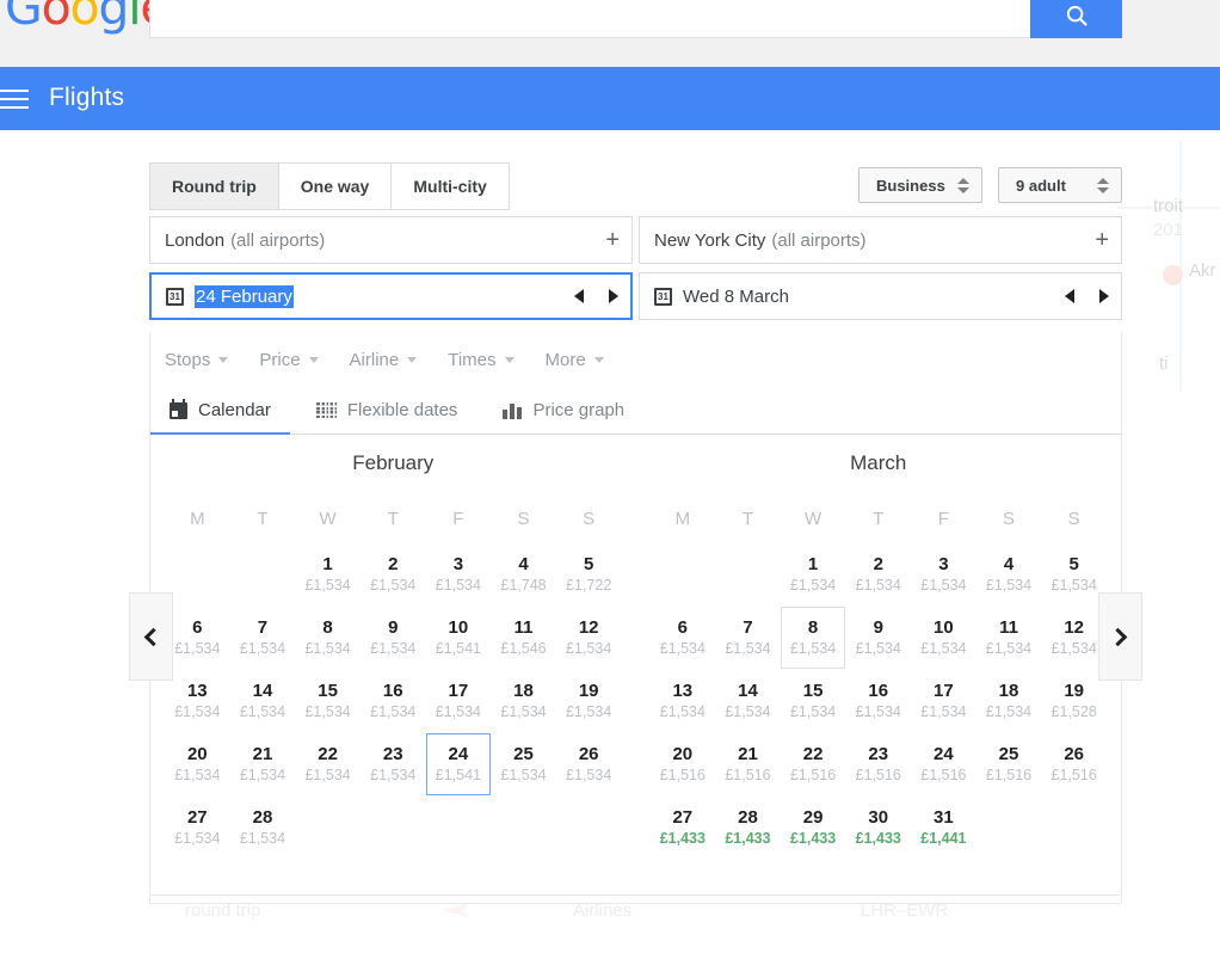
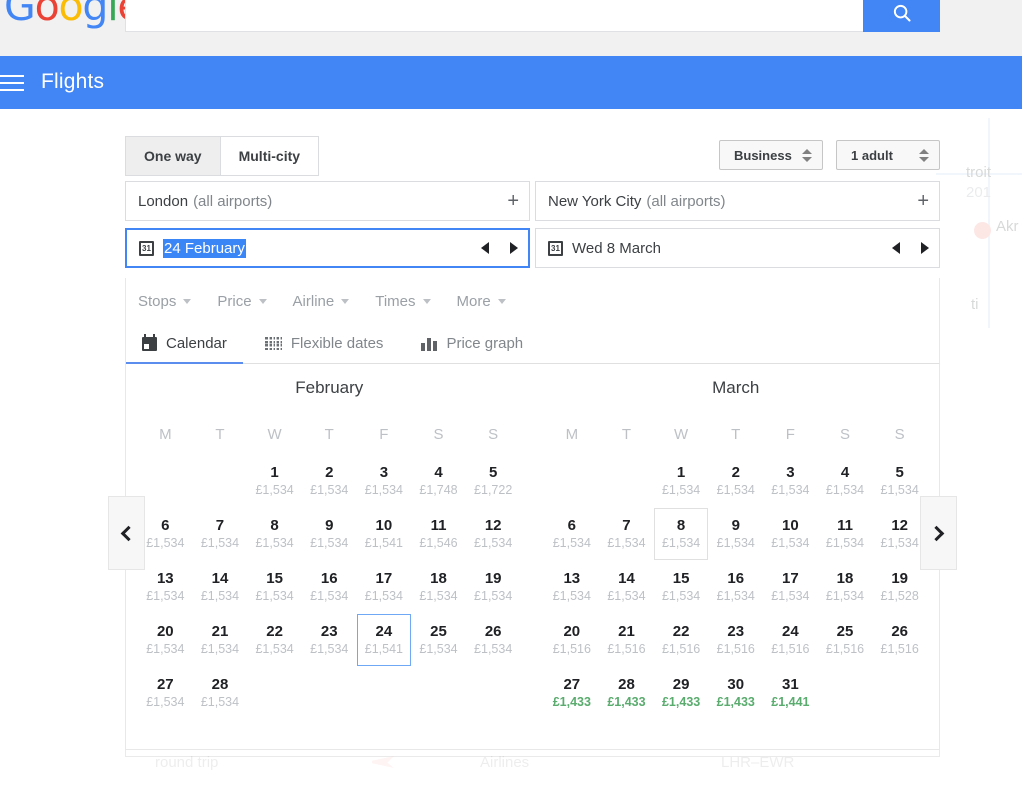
  troit
  Akr
  ti
  round trip
  Airlines
  Googl
  Flights
- Round trip
  One way
  Multi-city
  Business
- 9 adult
+ 1 adult
  London
  (all airports)
  +
  New York City
  (all airports)
  +
  31
  24 February
  31
  Wed 8 March
  Stops
  Price
  Airline
  Times
  More
  Calendar
  Flexible dates
  Price graph
  February
  M
  T
  W
  T
  F
  S
  S
  1
  £1,534
  2
  £1,534
  3
  £1,534
  4
  £1,748
  5
  £1,722
  6
  £1,534
  7
  £1,534
  8
  £1,534
  9
  £1,534
  10
  £1,541
  11
  £1,546
  12
  £1,534
  13
  £1,534
  14
  £1,534
  15
  £1,534
  16
  £1,534
  17
  £1,534
  18
  £1,534
  19
  £1,534
  20
  £1,534
  21
  £1,534
  22
  £1,534
  23
  £1,534
  24
  £1,541
  25
  £1,534
  26
  £1,534
  27
  £1,534
  28
  £1,534
  March
  M
  T
  W
  T
  F
  S
  S
  1
  £1,534
  2
  £1,534
  3
  £1,534
  4
  £1,534
  5
  £1,534
  6
  £1,534
  7
  £1,534
  8
  £1,534
  9
  £1,534
  10
  £1,534
  11
  £1,534
  12
  £1,534
  13
  £1,534
  14
  £1,534
  15
  £1,534
  16
  £1,534
  17
  £1,534
  18
  £1,534
  19
  £1,528
  20
  £1,516
  21
  £1,516
  22
  £1,516
  23
  £1,516
  24
  £1,516
  25
  £1,516
  26
  £1,516
  27
  £1,433
  28
  £1,433
  29
  £1,433
  30
  £1,433
  31
  £1,441
